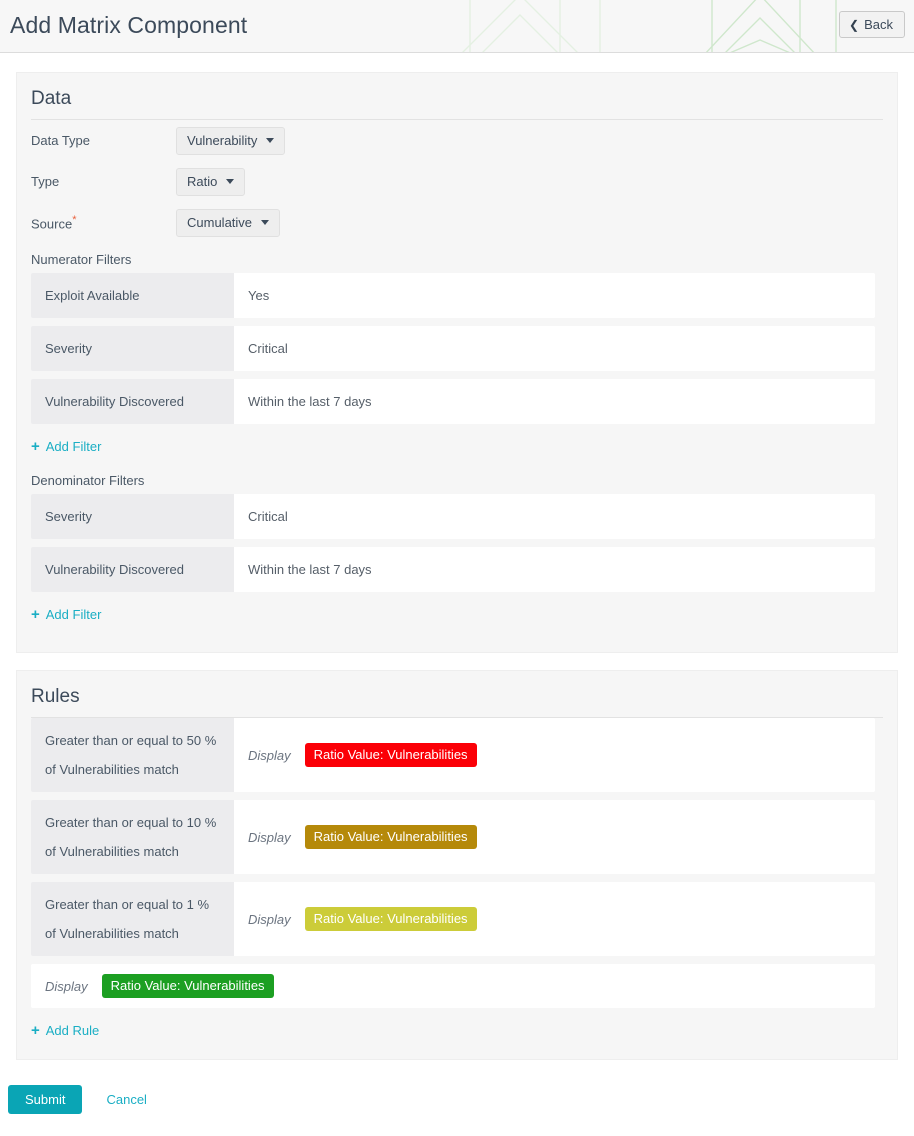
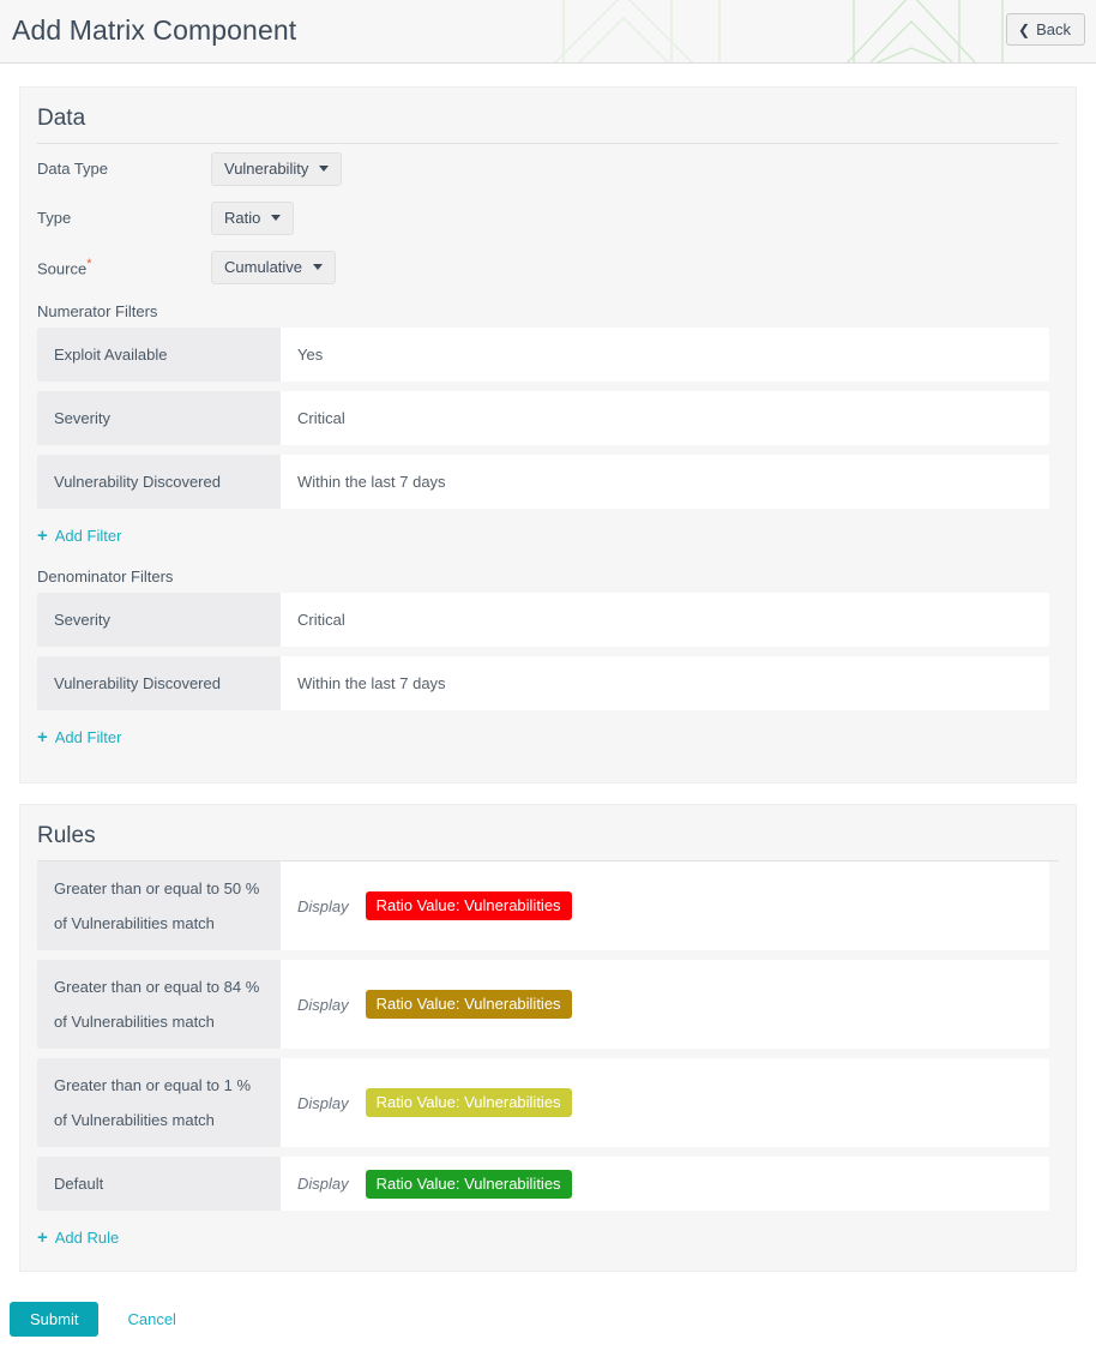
  Add Matrix Component
  ❮
  Back
  Data
  Data Type
  Vulnerability
  Type
  Ratio
  Source*
  Cumulative
  Numerator Filters
  Exploit Available
  Yes
  Severity
  Critical
  Vulnerability Discovered
  Within the last 7 days
  +
  Add Filter
  Denominator Filters
  Severity
  Critical
  Vulnerability Discovered
  Within the last 7 days
  +
  Add Filter
  Rules
  Greater than or equal to 50 % of Vulnerabilities match
  Display
  Ratio Value: Vulnerabilities
- Greater than or equal to 10 % of Vulnerabilities match
+ Greater than or equal to 84 % of Vulnerabilities match
  Display
  Ratio Value: Vulnerabilities
  Greater than or equal to 1 % of Vulnerabilities match
  Display
  Ratio Value: Vulnerabilities
+ Default
  Display
  Ratio Value: Vulnerabilities
  +
  Add Rule
  Submit
  Cancel
